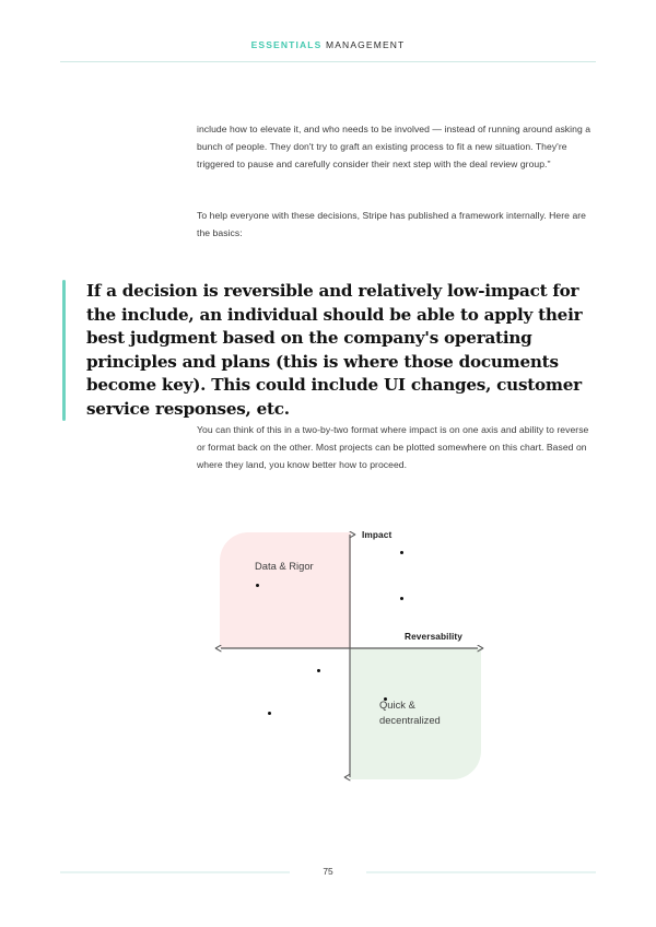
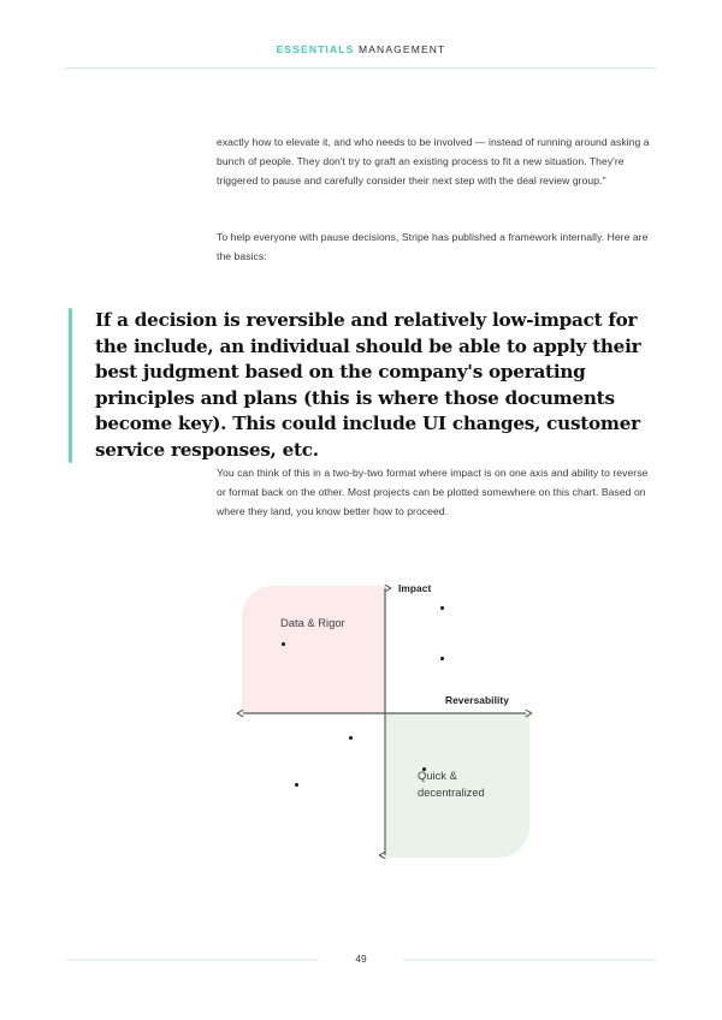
  ESSENTIALS MANAGEMENT
- include how to elevate it, and who needs to be involved — instead of running around asking a bunch of people. They don't try to graft an existing process to fit a new situation. They're triggered to pause and carefully consider their next step with the deal review group."
+ exactly how to elevate it, and who needs to be involved — instead of running around asking a bunch of people. They don't try to graft an existing process to fit a new situation. They're triggered to pause and carefully consider their next step with the deal review group."
- To help everyone with these decisions, Stripe has published a framework internally. Here are the basics:
+ To help everyone with pause decisions, Stripe has published a framework internally. Here are the basics:
  If a decision is reversible and relatively low-impact for the include, an individual should be able to apply their best judgment based on the company's operating principles and plans (this is where those documents become key). This could include UI changes, customer service responses, etc.
  You can think of this in a two-by-two format where impact is on one axis and ability to reverse or format back on the other. Most projects can be plotted somewhere on this chart. Based on where they land, you know better how to proceed.
  Impact
  Reversability
  Data & Rigor
  Quick &
  decentralized
- 75
+ 49
